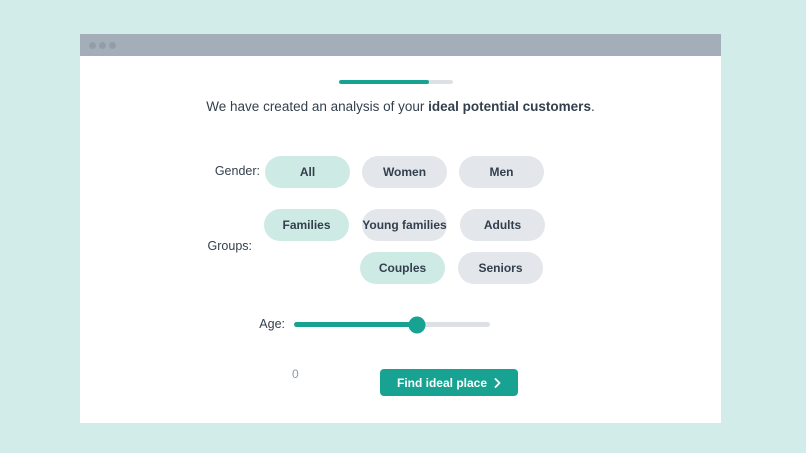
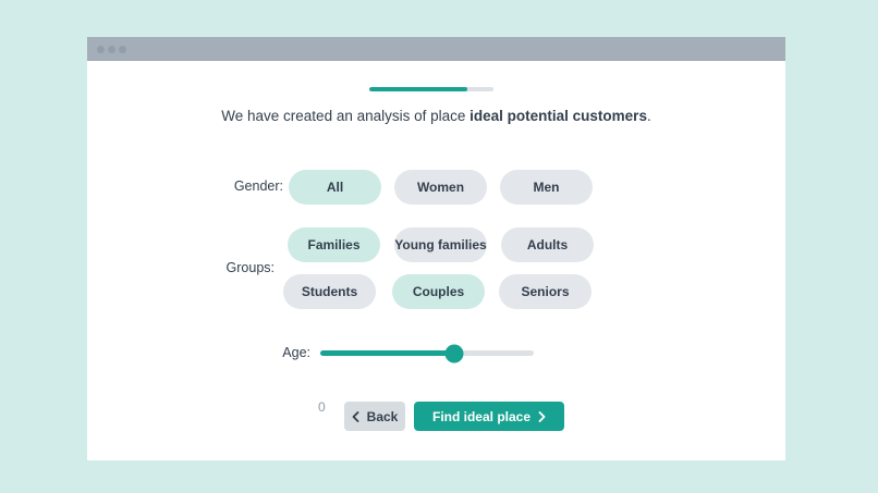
- We have created an analysis of your ideal potential customers.
+ We have created an analysis of place ideal potential customers.
  Gender:
  All
  Women
  Men
  Groups:
  Families
  Young families
  Adults
+ Students
  Couples
  Seniors
  Age:
  0
+ Back
  Find ideal place
